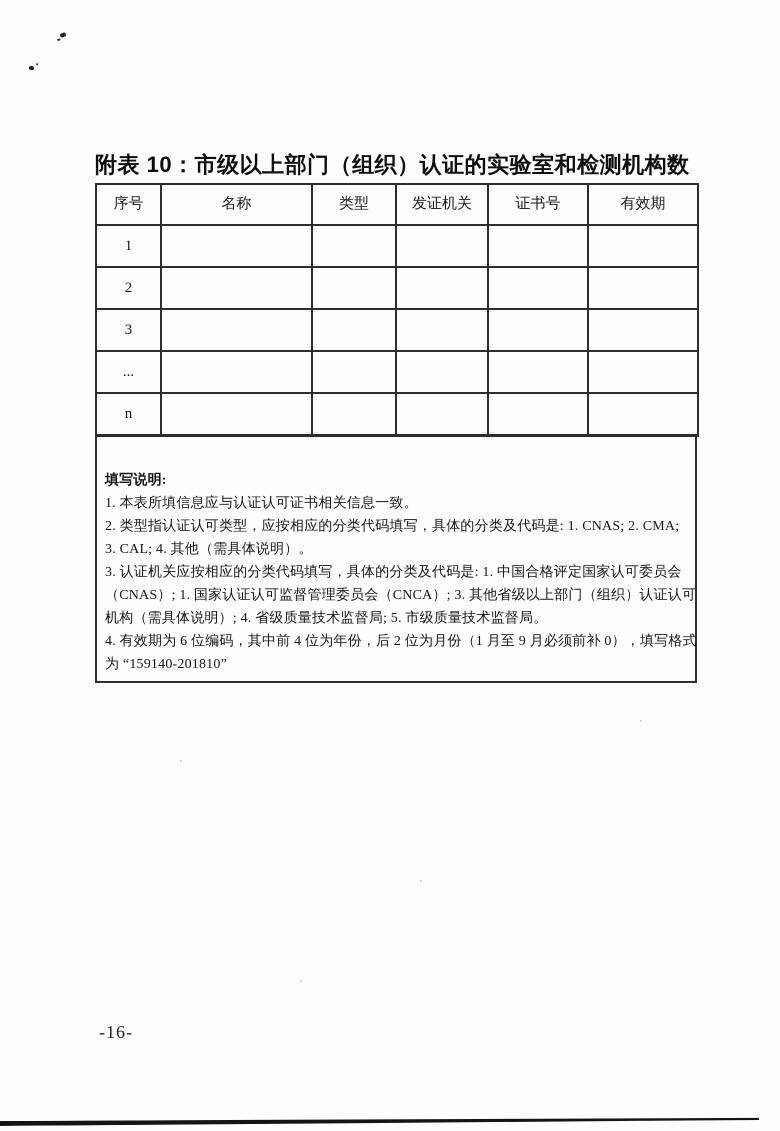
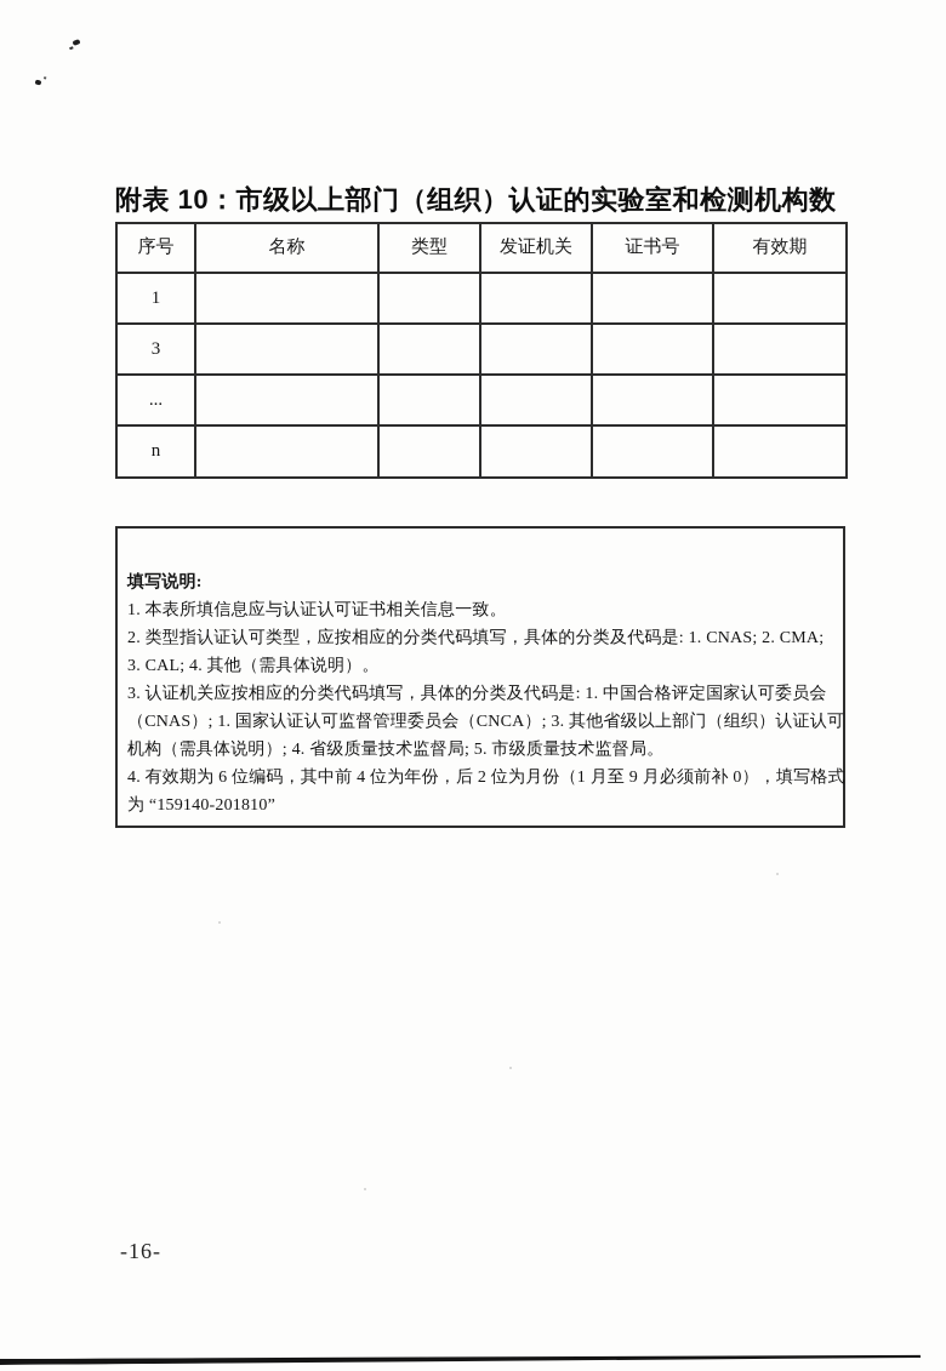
  附表 10：市级以上部门（组织）认证的实验室和检测机构数
  序号	名称	类型	发证机关	证书号	有效期
  1
- 2
  3
  ...
  n
  填写说明:
  1. 本表所填信息应与认证认可证书相关信息一致。
  2. 类型指认证认可类型，应按相应的分类代码填写，具体的分类及代码是: 1. CNAS; 2. CMA;
  3. CAL; 4. 其他（需具体说明）。
  3. 认证机关应按相应的分类代码填写，具体的分类及代码是: 1. 中国合格评定国家认可委员会
  （CNAS）; 1. 国家认证认可监督管理委员会（CNCA）; 3. 其他省级以上部门（组织）认证认可
  机构（需具体说明）; 4. 省级质量技术监督局; 5. 市级质量技术监督局。
  4. 有效期为 6 位编码，其中前 4 位为年份，后 2 位为月份（1 月至 9 月必须前补 0），填写格式
  为 “159140-201810”
  -16-
